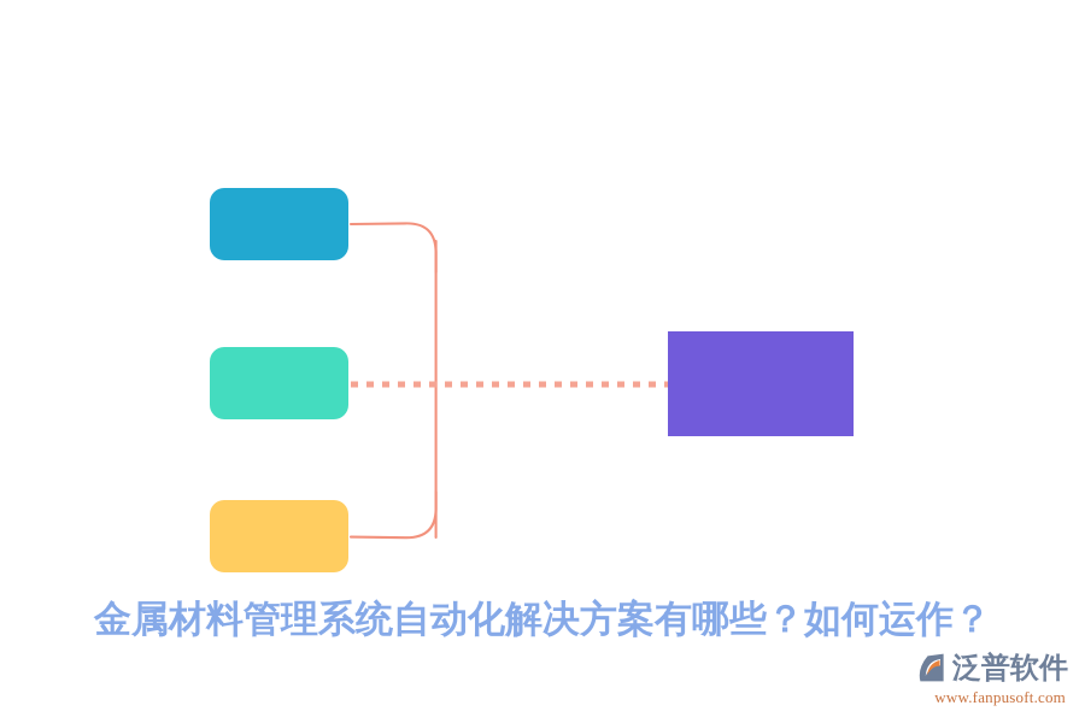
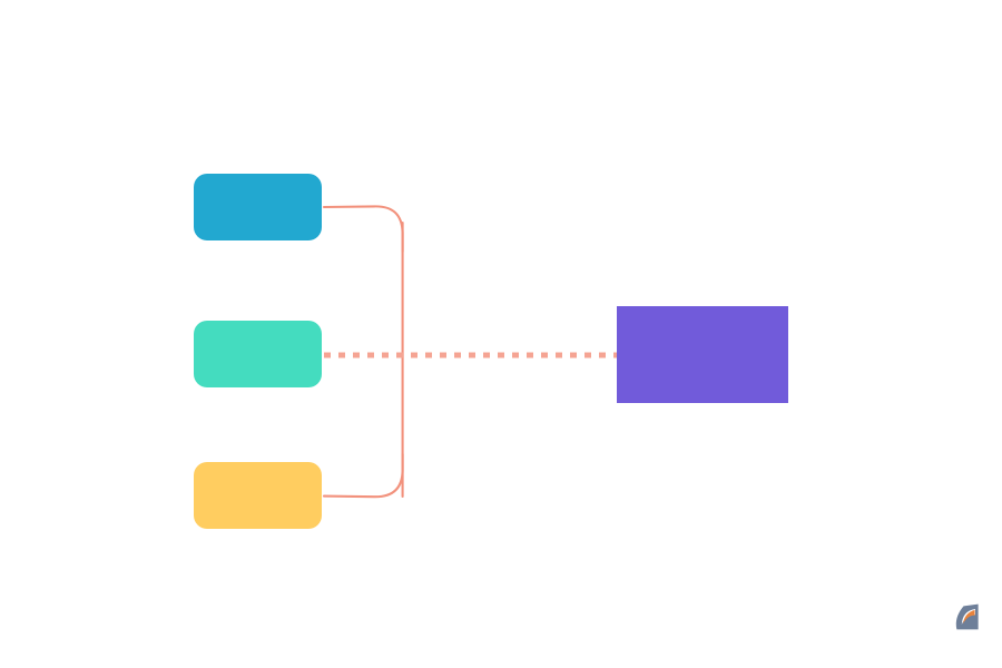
- 金属材料管理系统自动化解决方案有哪些？如何运作？
- 泛普软件
- www.fanpusoft.com
